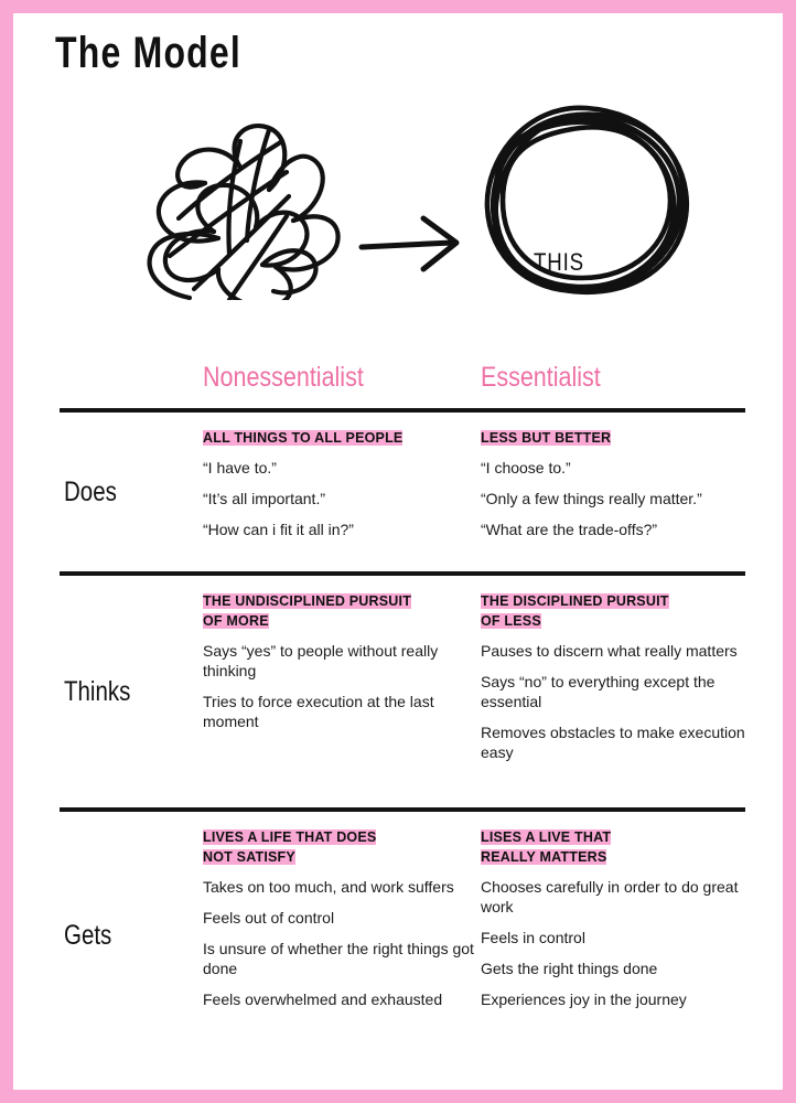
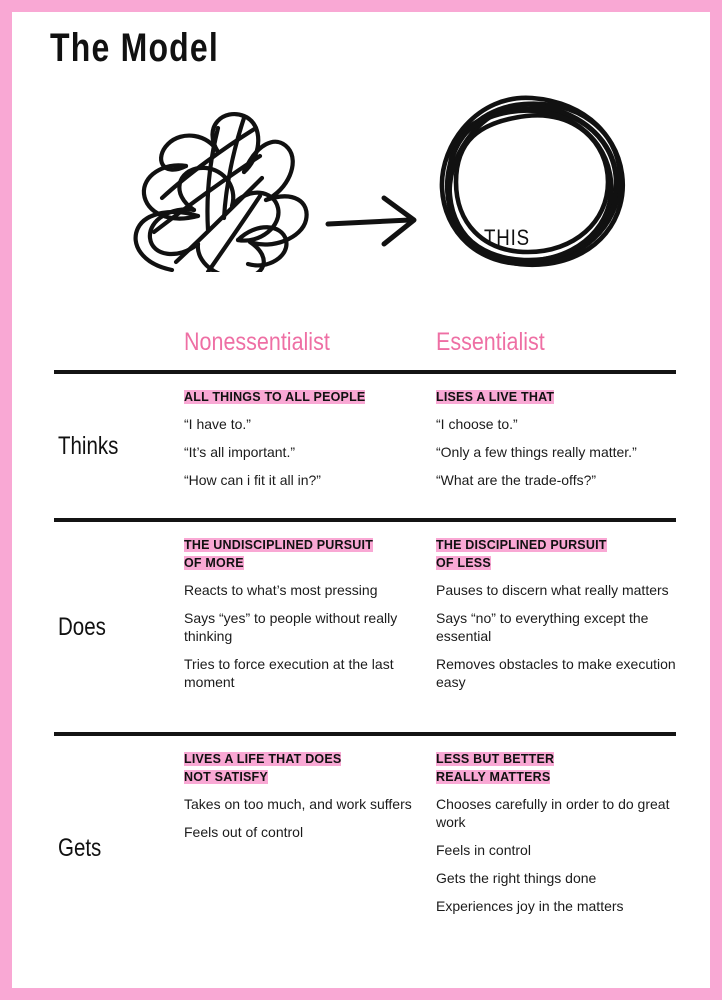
  The Model
  THIS
  Nonessentialist
  Essentialist
- Does
+ Thinks
  ALL THINGS TO ALL PEOPLE
  “I have to.”
  “It’s all important.”
  “How can i fit it all in?”
- LESS BUT BETTER
+ LISES A LIVE THAT
  “I choose to.”
  “Only a few things really matter.”
  “What are the trade-offs?”
- Thinks
+ Does
  THE UNDISCIPLINED PURSUIT
  OF MORE
+ Reacts to what’s most pressing
  Says “yes” to people without really thinking
  Tries to force execution at the last moment
  THE DISCIPLINED PURSUIT
  OF LESS
  Pauses to discern what really matters
  Says “no” to everything except the essential
  Removes obstacles to make execution easy
  Gets
  LIVES A LIFE THAT DOES
  NOT SATISFY
  Takes on too much, and work suffers
  Feels out of control
- Is unsure of whether the right things got done
- Feels overwhelmed and exhausted
- LISES A LIVE THAT
+ LESS BUT BETTER
  REALLY MATTERS
  Chooses carefully in order to do great work
  Feels in control
  Gets the right things done
- Experiences joy in the journey
+ Experiences joy in the matters
